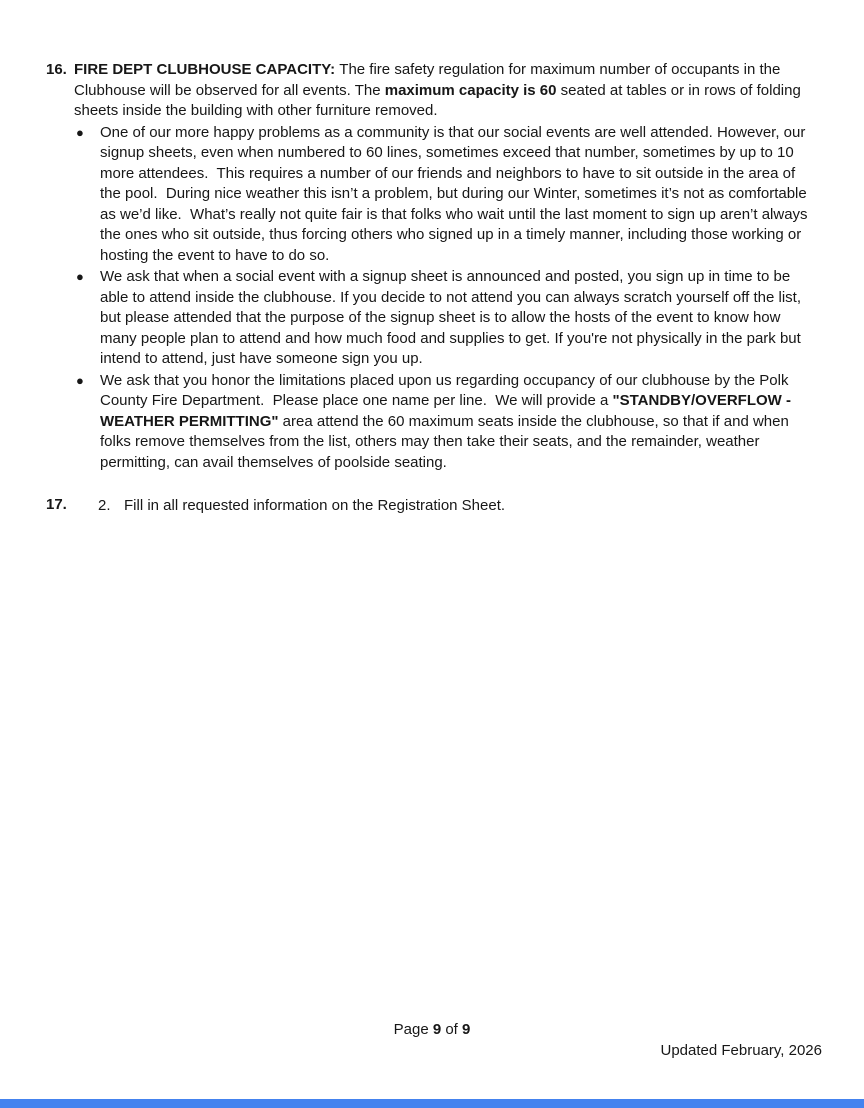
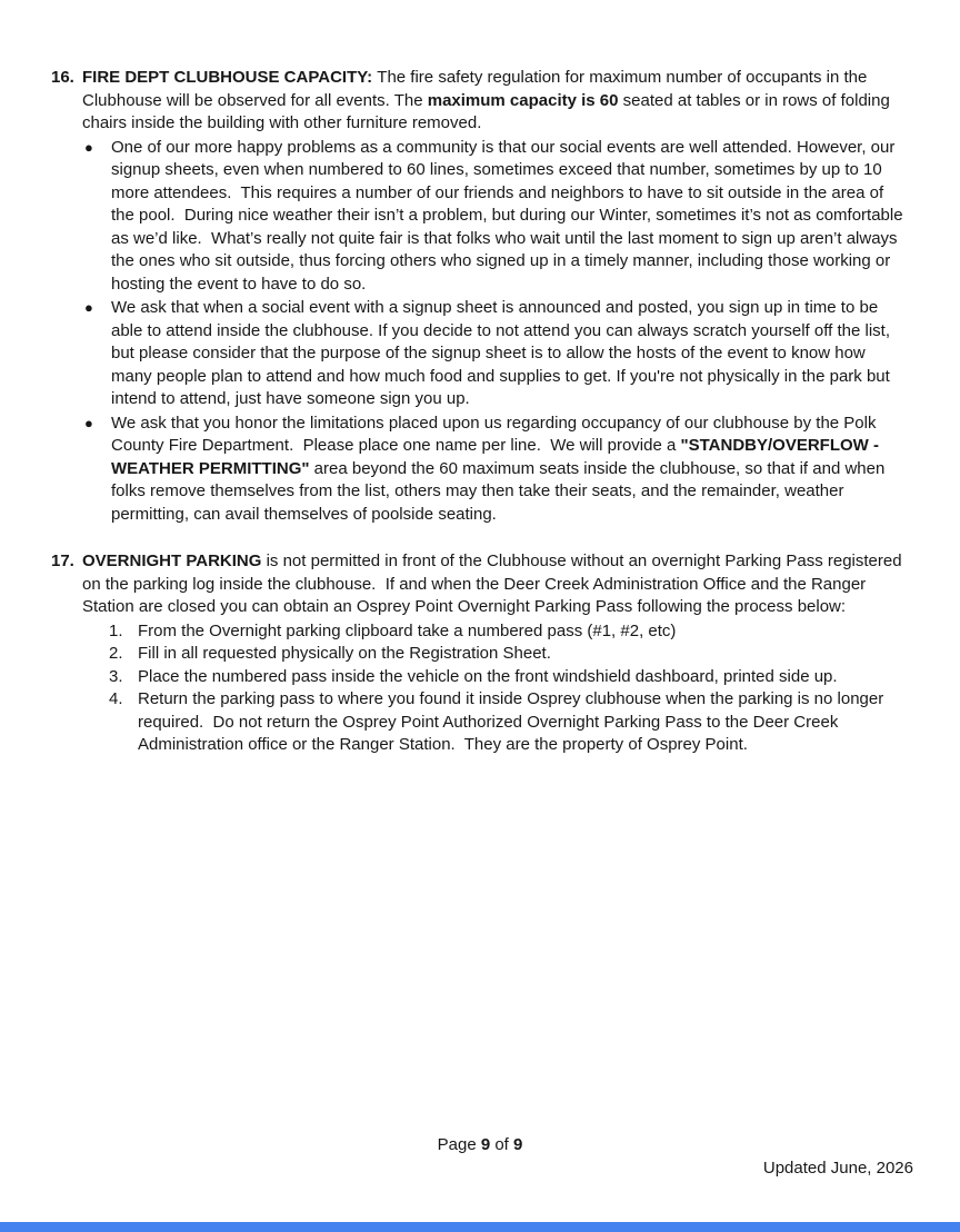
  16.
- FIRE DEPT CLUBHOUSE CAPACITY: The fire safety regulation for maximum number of occupants in the Clubhouse will be observed for all events. The maximum capacity is 60 seated at tables or in rows of folding sheets inside the building with other furniture removed.
+ FIRE DEPT CLUBHOUSE CAPACITY: The fire safety regulation for maximum number of occupants in the Clubhouse will be observed for all events. The maximum capacity is 60 seated at tables or in rows of folding chairs inside the building with other furniture removed.
  ●
- One of our more happy problems as a community is that our social events are well attended. However, our signup sheets, even when numbered to 60 lines, sometimes exceed that number, sometimes by up to 10 more attendees. This requires a number of our friends and neighbors to have to sit outside in the area of the pool. During nice weather this isn’t a problem, but during our Winter, sometimes it’s not as comfortable as we’d like. What’s really not quite fair is that folks who wait until the last moment to sign up aren’t always the ones who sit outside, thus forcing others who signed up in a timely manner, including those working or hosting the event to have to do so.
+ One of our more happy problems as a community is that our social events are well attended. However, our signup sheets, even when numbered to 60 lines, sometimes exceed that number, sometimes by up to 10 more attendees. This requires a number of our friends and neighbors to have to sit outside in the area of the pool. During nice weather their isn’t a problem, but during our Winter, sometimes it’s not as comfortable as we’d like. What’s really not quite fair is that folks who wait until the last moment to sign up aren’t always the ones who sit outside, thus forcing others who signed up in a timely manner, including those working or hosting the event to have to do so.
  ●
- We ask that when a social event with a signup sheet is announced and posted, you sign up in time to be able to attend inside the clubhouse. If you decide to not attend you can always scratch yourself off the list, but please attended that the purpose of the signup sheet is to allow the hosts of the event to know how many people plan to attend and how much food and supplies to get. If you're not physically in the park but intend to attend, just have someone sign you up.
+ We ask that when a social event with a signup sheet is announced and posted, you sign up in time to be able to attend inside the clubhouse. If you decide to not attend you can always scratch yourself off the list, but please consider that the purpose of the signup sheet is to allow the hosts of the event to know how many people plan to attend and how much food and supplies to get. If you're not physically in the park but intend to attend, just have someone sign you up.
  ●
- We ask that you honor the limitations placed upon us regarding occupancy of our clubhouse by the Polk County Fire Department. Please place one name per line. We will provide a "STANDBY/OVERFLOW - WEATHER PERMITTING" area attend the 60 maximum seats inside the clubhouse, so that if and when folks remove themselves from the list, others may then take their seats, and the remainder, weather permitting, can avail themselves of poolside seating.
+ We ask that you honor the limitations placed upon us regarding occupancy of our clubhouse by the Polk County Fire Department. Please place one name per line. We will provide a "STANDBY/OVERFLOW - WEATHER PERMITTING" area beyond the 60 maximum seats inside the clubhouse, so that if and when folks remove themselves from the list, others may then take their seats, and the remainder, weather permitting, can avail themselves of poolside seating.
  17.
+ OVERNIGHT PARKING is not permitted in front of the Clubhouse without an overnight Parking Pass registered on the parking log inside the clubhouse. If and when the Deer Creek Administration Office and the Ranger Station are closed you can obtain an Osprey Point Overnight Parking Pass following the process below:
+ 1.
+ From the Overnight parking clipboard take a numbered pass (#1, #2, etc)
  2.
- Fill in all requested information on the Registration Sheet.
+ Fill in all requested physically on the Registration Sheet.
+ 3.
+ Place the numbered pass inside the vehicle on the front windshield dashboard, printed side up.
+ 4.
+ Return the parking pass to where you found it inside Osprey clubhouse when the parking is no longer required. Do not return the Osprey Point Authorized Overnight Parking Pass to the Deer Creek Administration office or the Ranger Station. They are the property of Osprey Point.
  Page 9 of 9
- Updated February, 2026
+ Updated June, 2026
